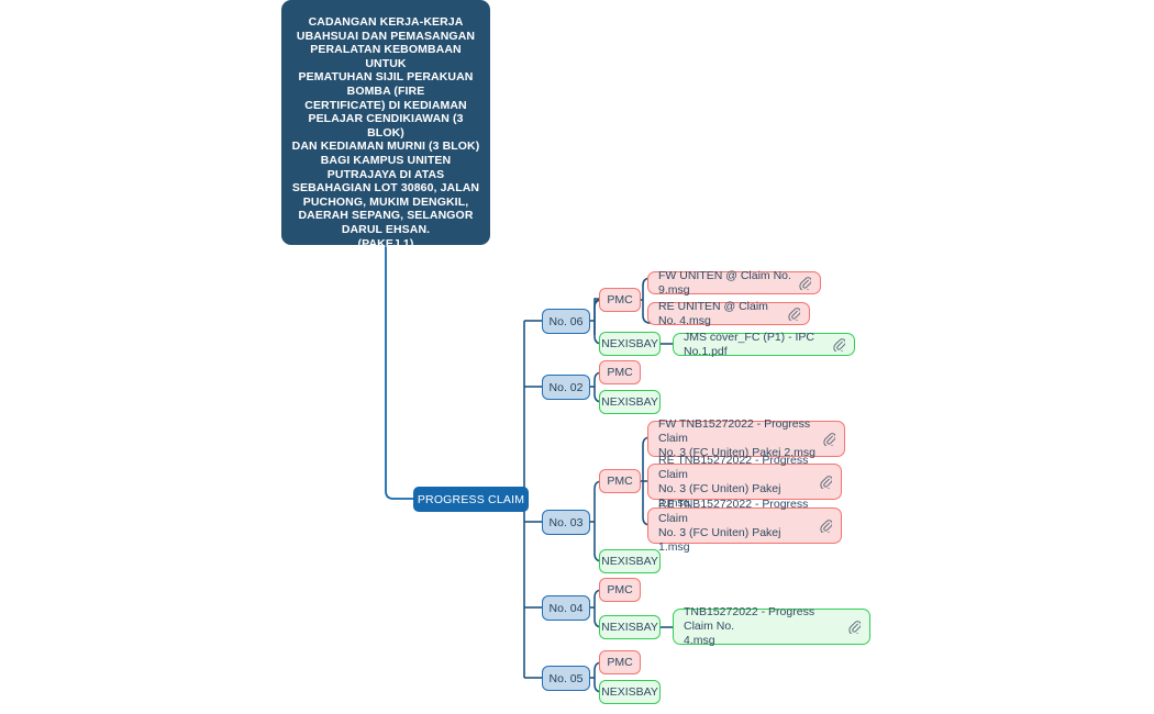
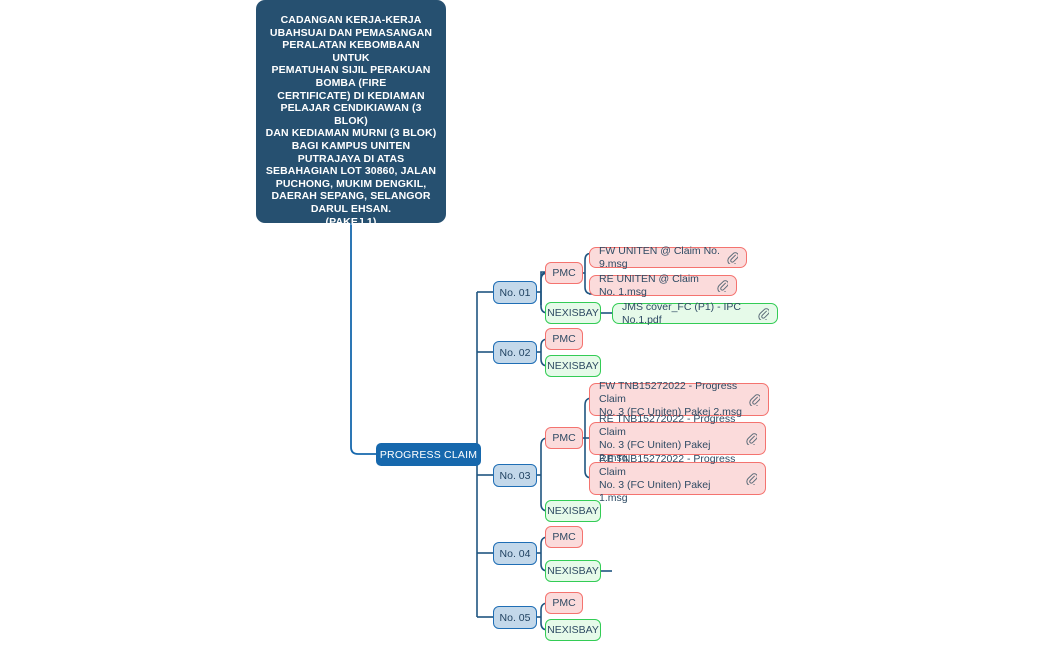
  CADANGAN KERJA-KERJA
  UBAHSUAI DAN PEMASANGAN
  PERALATAN KEBOMBAAN UNTUK
  PEMATUHAN SIJIL PERAKUAN
  BOMBA (FIRE
  CERTIFICATE) DI KEDIAMAN
  PELAJAR CENDIKIAWAN (3 BLOK)
  DAN KEDIAMAN MURNI (3 BLOK)
  BAGI KAMPUS UNITEN
  PUTRAJAYA DI ATAS
  SEBAHAGIAN LOT 30860, JALAN
  PUCHONG, MUKIM DENGKIL,
  DAERAH SEPANG, SELANGOR
  DARUL EHSAN.
  (PAKEJ 1)
  PROGRESS CLAIM
- No. 06
+ No. 01
  PMC
  NEXISBAY
  FW UNITEN @ Claim No. 9.msg
- RE UNITEN @ Claim No. 4.msg
+ RE UNITEN @ Claim No. 1.msg
  JMS cover_FC (P1) - IPC No.1.pdf
  No. 02
  PMC
  NEXISBAY
  No. 03
  PMC
  NEXISBAY
  FW TNB15272022 - Progress Claim
  No. 3 (FC Uniten) Pakej 2.msg
  RE TNB15272022 - Progress Claim
  No. 3 (FC Uniten) Pakej 2.msg
  RE TNB15272022 - Progress Claim
  No. 3 (FC Uniten) Pakej 1.msg
  No. 04
  PMC
  NEXISBAY
- TNB15272022 - Progress Claim No.
- 4.msg
  No. 05
  PMC
  NEXISBAY
